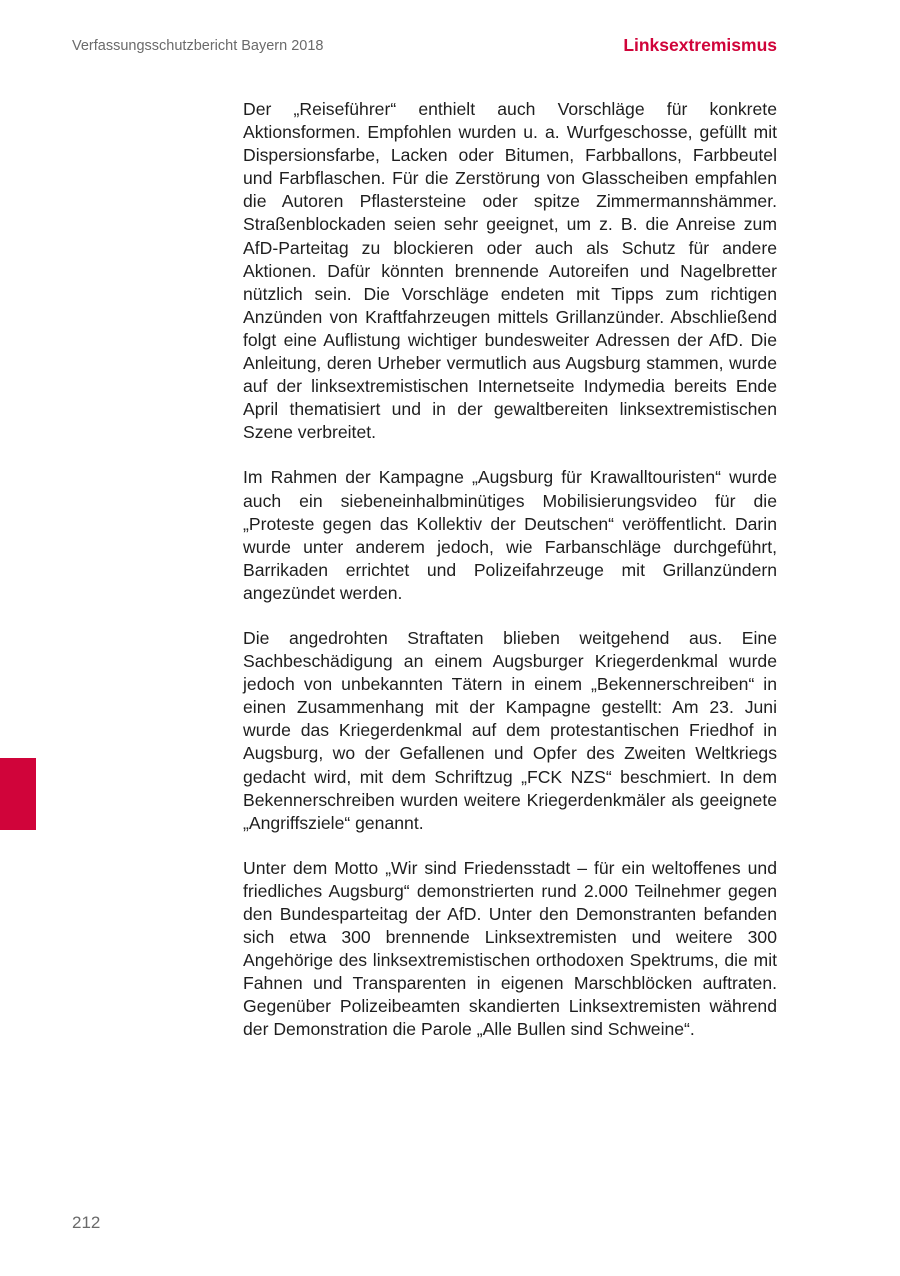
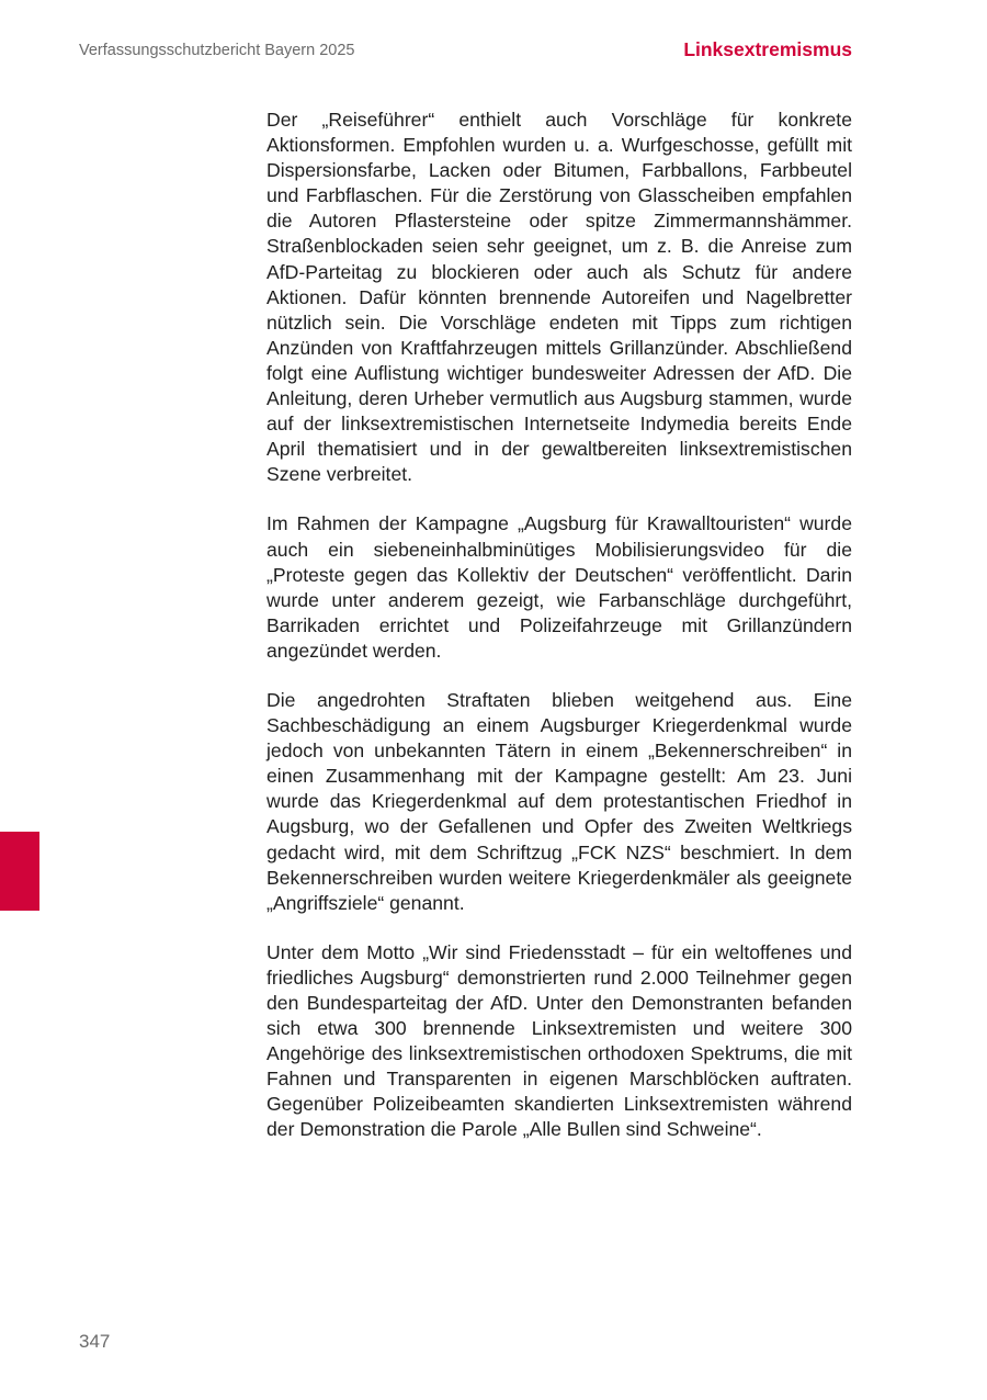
- Verfassungsschutzbericht Bayern 2018
+ Verfassungsschutzbericht Bayern 2025
  Linksextremismus
  Der „Reiseführer“ enthielt auch Vorschläge für konkrete Aktionsformen. Empfohlen wurden u. a. Wurfgeschosse, gefüllt mit Dispersionsfarbe, Lacken oder Bitumen, Farbballons, Farbbeutel und Farbflaschen. Für die Zerstörung von Glasscheiben empfahlen die Autoren Pflastersteine oder spitze Zimmermannshämmer. Straßenblockaden seien sehr geeignet, um z. B. die Anreise zum AfD-Parteitag zu blockieren oder auch als Schutz für andere Aktionen. Dafür könnten brennende Autoreifen und Nagelbretter nützlich sein. Die Vorschläge endeten mit Tipps zum richtigen Anzünden von Kraftfahrzeugen mittels Grillanzünder. Abschließend folgt eine Auflistung wichtiger bundesweiter Adressen der AfD. Die Anleitung, deren Urheber vermutlich aus Augsburg stammen, wurde auf der linksextremistischen Internetseite Indymedia bereits Ende April thematisiert und in der gewaltbereiten linksextremistischen Szene verbreitet.
- Im Rahmen der Kampagne „Augsburg für Krawalltouristen“ wurde auch ein siebeneinhalbminütiges Mobilisierungsvideo für die „Proteste gegen das Kollektiv der Deutschen“ veröffentlicht. Darin wurde unter anderem jedoch, wie Farbanschläge durchgeführt, Barrikaden errichtet und Polizeifahrzeuge mit Grillanzündern angezündet werden.
+ Im Rahmen der Kampagne „Augsburg für Krawalltouristen“ wurde auch ein siebeneinhalbminütiges Mobilisierungsvideo für die „Proteste gegen das Kollektiv der Deutschen“ veröffentlicht. Darin wurde unter anderem gezeigt, wie Farbanschläge durchgeführt, Barrikaden errichtet und Polizeifahrzeuge mit Grillanzündern angezündet werden.
  Die angedrohten Straftaten blieben weitgehend aus. Eine Sachbeschädigung an einem Augsburger Kriegerdenkmal wurde jedoch von unbekannten Tätern in einem „Bekennerschreiben“ in einen Zusammenhang mit der Kampagne gestellt: Am 23. Juni wurde das Kriegerdenkmal auf dem protestantischen Friedhof in Augsburg, wo der Gefallenen und Opfer des Zweiten Weltkriegs gedacht wird, mit dem Schriftzug „FCK NZS“ beschmiert. In dem Bekennerschreiben wurden weitere Kriegerdenkmäler als geeignete „Angriffsziele“ genannt.
  Unter dem Motto „Wir sind Friedensstadt – für ein weltoffenes und friedliches Augsburg“ demonstrierten rund 2.000 Teilnehmer gegen den Bundesparteitag der AfD. Unter den Demonstranten befanden sich etwa 300 brennende Linksextremisten und weitere 300 Angehörige des linksextremistischen orthodoxen Spektrums, die mit Fahnen und Transparenten in eigenen Marschblöcken auftraten. Gegenüber Polizeibeamten skandierten Linksextremisten während der Demonstration die Parole „Alle Bullen sind Schweine“.
- 212
+ 347
